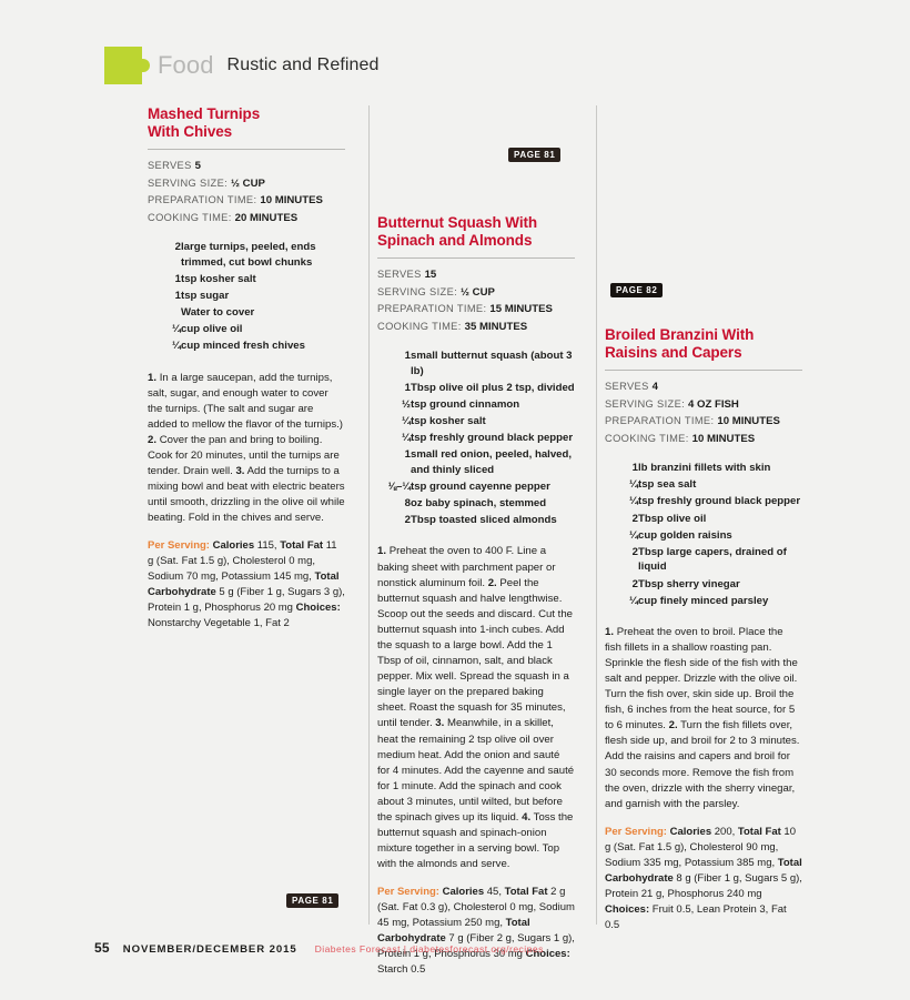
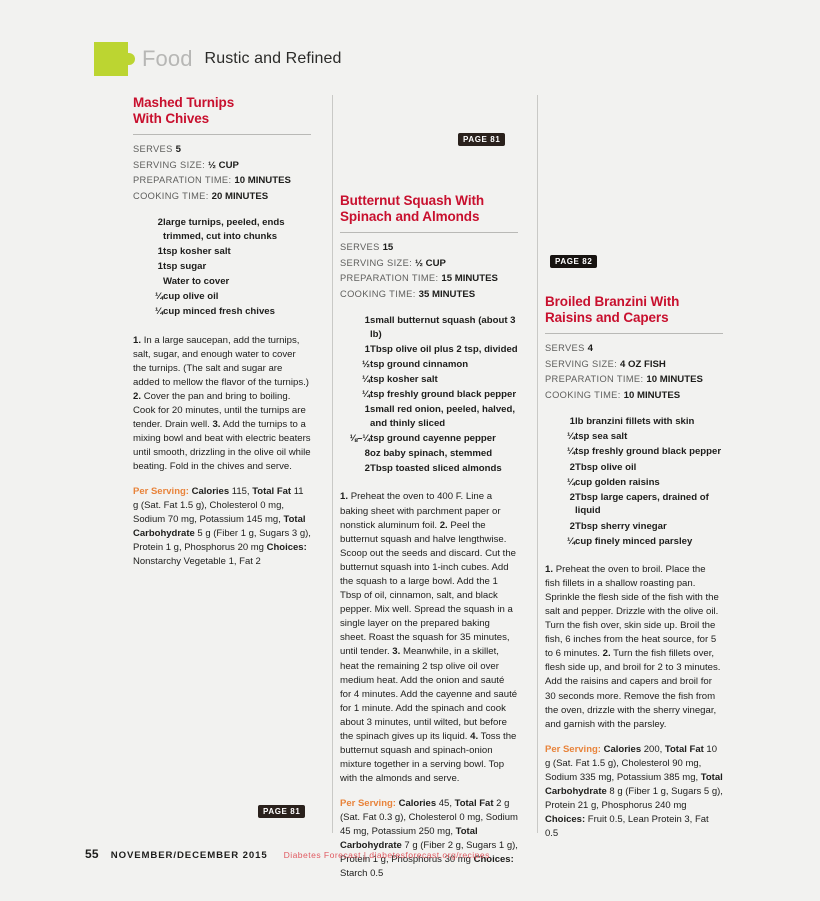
  Food
  Rustic and Refined
  PAGE 81
  PAGE 82
  PAGE 81
  Mashed Turnips
  With Chives
  SERVES 5
  SERVING SIZE: ½ CUP
  PREPARATION TIME: 10 MINUTES
  COOKING TIME: 20 MINUTES
- 2	large turnips, peeled, ends trimmed, cut bowl chunks
+ 2	large turnips, peeled, ends trimmed, cut into chunks
  1	tsp kosher salt
  1	tsp sugar
  	Water to cover
  ¼	cup olive oil
  ¼	cup minced fresh chives
  1. In a large saucepan, add the turnips, salt, sugar, and enough water to cover the turnips. (The salt and sugar are added to mellow the flavor of the turnips.) 2. Cover the pan and bring to boiling. Cook for 20 minutes, until the turnips are tender. Drain well. 3. Add the turnips to a mixing bowl and beat with electric beaters until smooth, drizzling in the olive oil while beating. Fold in the chives and serve.
  Per Serving: Calories 115, Total Fat 11 g (Sat. Fat 1.5 g), Cholesterol 0 mg, Sodium 70 mg, Potassium 145 mg, Total Carbohydrate 5 g (Fiber 1 g, Sugars 3 g), Protein 1 g, Phosphorus 20 mg Choices: Nonstarchy Vegetable 1, Fat 2
  Butternut Squash With
  Spinach and Almonds
  SERVES 15
  SERVING SIZE: ½ CUP
  PREPARATION TIME: 15 MINUTES
  COOKING TIME: 35 MINUTES
  1	small butternut squash (about 3 lb)
  1	Tbsp olive oil plus 2 tsp, divided
  ½	tsp ground cinnamon
  ¼	tsp kosher salt
  ¼	tsp freshly ground black pepper
  1	small red onion, peeled, halved, and thinly sliced
  ⅛–¼	tsp ground cayenne pepper
  8	oz baby spinach, stemmed
  2	Tbsp toasted sliced almonds
  1. Preheat the oven to 400 F. Line a baking sheet with parchment paper or nonstick aluminum foil. 2. Peel the butternut squash and halve lengthwise. Scoop out the seeds and discard. Cut the butternut squash into 1-inch cubes. Add the squash to a large bowl. Add the 1 Tbsp of oil, cinnamon, salt, and black pepper. Mix well. Spread the squash in a single layer on the prepared baking sheet. Roast the squash for 35 minutes, until tender. 3. Meanwhile, in a skillet, heat the remaining 2 tsp olive oil over medium heat. Add the onion and sauté for 4 minutes. Add the cayenne and sauté for 1 minute. Add the spinach and cook about 3 minutes, until wilted, but before the spinach gives up its liquid. 4. Toss the butternut squash and spinach-onion mixture together in a serving bowl. Top with the almonds and serve.
  Per Serving: Calories 45, Total Fat 2 g (Sat. Fat 0.3 g), Cholesterol 0 mg, Sodium 45 mg, Potassium 250 mg, Total Carbohydrate 7 g (Fiber 2 g, Sugars 1 g), Protein 1 g, Phosphorus 30 mg Choices: Starch 0.5
  Broiled Branzini With
  Raisins and Capers
  SERVES 4
  SERVING SIZE: 4 OZ FISH
  PREPARATION TIME: 10 MINUTES
  COOKING TIME: 10 MINUTES
  1	lb branzini fillets with skin
  ¼	tsp sea salt
  ¼	tsp freshly ground black pepper
  2	Tbsp olive oil
  ¼	cup golden raisins
  2	Tbsp large capers, drained of liquid
  2	Tbsp sherry vinegar
  ¼	cup finely minced parsley
  1. Preheat the oven to broil. Place the fish fillets in a shallow roasting pan. Sprinkle the flesh side of the fish with the salt and pepper. Drizzle with the olive oil. Turn the fish over, skin side up. Broil the fish, 6 inches from the heat source, for 5 to 6 minutes. 2. Turn the fish fillets over, flesh side up, and broil for 2 to 3 minutes. Add the raisins and capers and broil for 30 seconds more. Remove the fish from the oven, drizzle with the sherry vinegar, and garnish with the parsley.
  Per Serving: Calories 200, Total Fat 10 g (Sat. Fat 1.5 g), Cholesterol 90 mg, Sodium 335 mg, Potassium 385 mg, Total Carbohydrate 8 g (Fiber 1 g, Sugars 5 g), Protein 21 g, Phosphorus 240 mg Choices: Fruit 0.5, Lean Protein 3, Fat 0.5
  55
  NOVEMBER/DECEMBER 2015
  Diabetes Forecast | diabetesforecast.org/recipes
